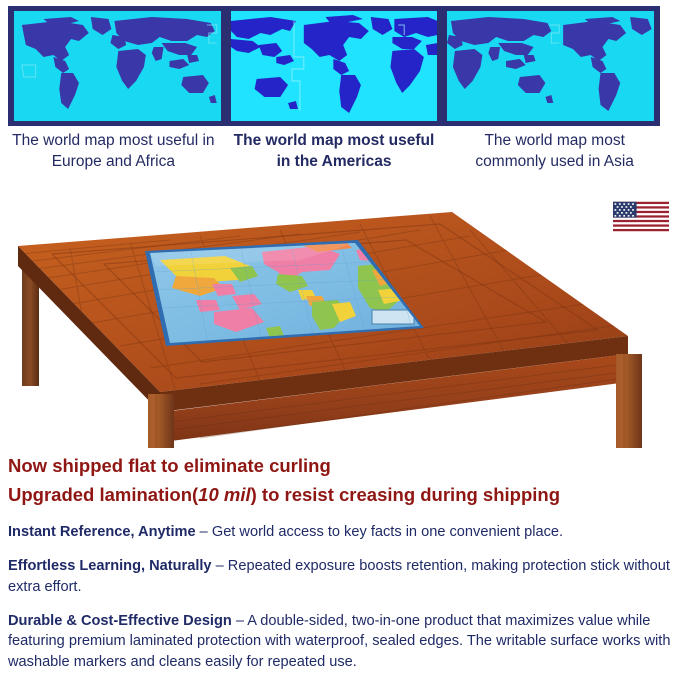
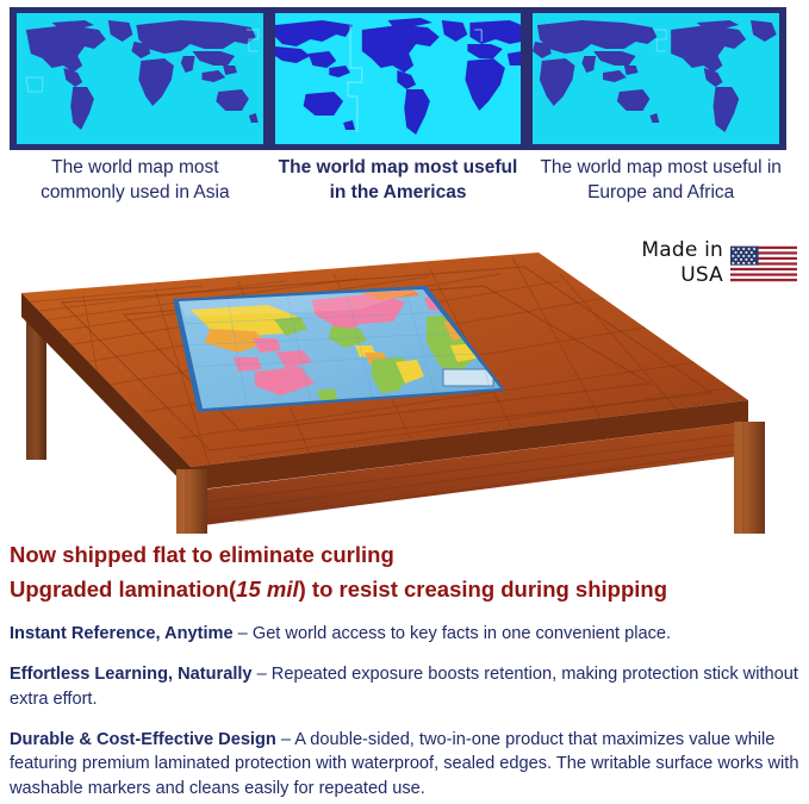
- The world map most useful in Europe and Africa
+ The world map most commonly used in Asia
  The world map most useful in the Americas
- The world map most commonly used in Asia
+ The world map most useful in Europe and Africa
+ Made in
+ USA
  Now shipped flat to eliminate curling
- Upgraded lamination(10 mil) to resist creasing during shipping
+ Upgraded lamination(15 mil) to resist creasing during shipping
  Instant Reference, Anytime – Get world access to key facts in one convenient place.
  Effortless Learning, Naturally – Repeated exposure boosts retention, making protection stick without extra effort.
  Durable & Cost-Effective Design – A double-sided, two-in-one product that maximizes value while featuring premium laminated protection with waterproof, sealed edges. The writable surface works with washable markers and cleans easily for repeated use.
